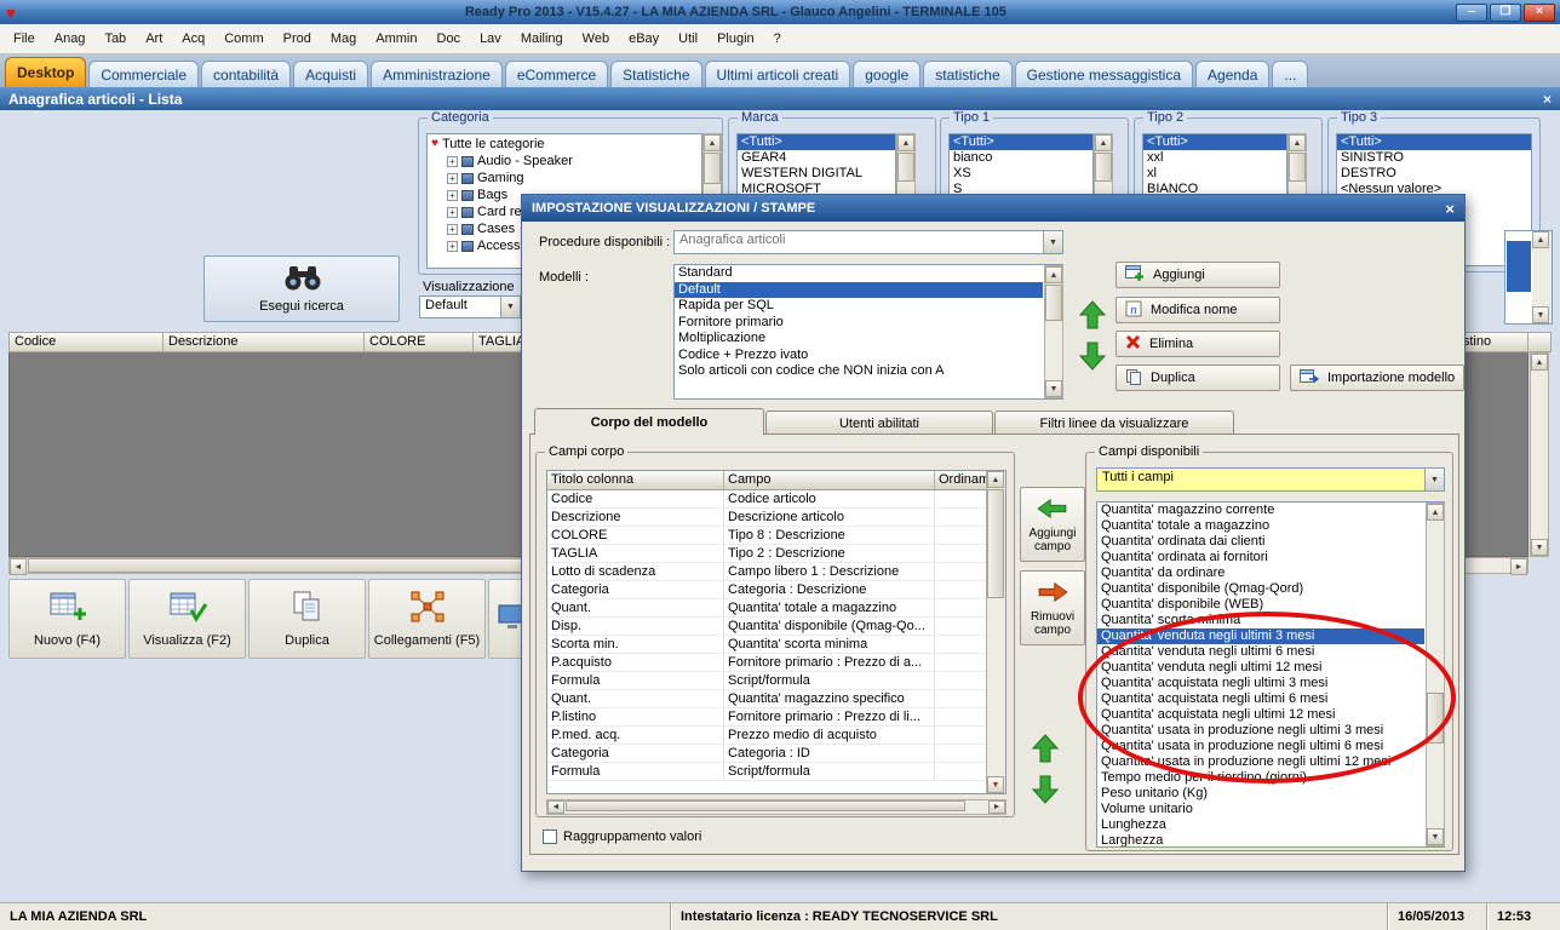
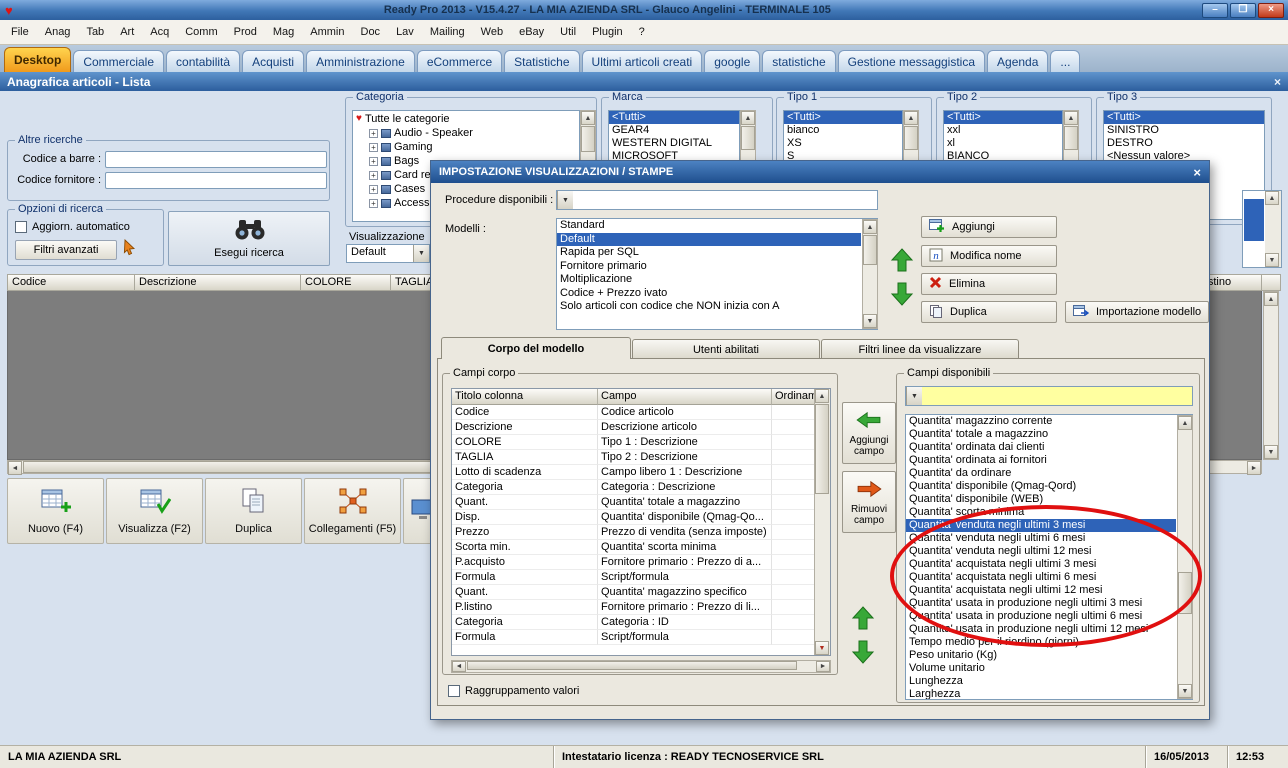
  ♥
  Ready Pro 2013 - V15.4.27 - LA MIA AZIENDA SRL - Glauco Angelini - TERMINALE 105
  –
  ❐
  ×
  File
  Anag
  Tab
  Art
  Acq
  Comm
  Prod
  Mag
  Ammin
  Doc
  Lav
  Mailing
  Web
  eBay
  Util
  Plugin
  ?
  Desktop
  Commerciale
  contabilità
  Acquisti
  Amministrazione
  eCommerce
  Statistiche
  Ultimi articoli creati
  google
  statistiche
  Gestione messaggistica
  Agenda
  ...
  Anagrafica articoli - Lista
  ×
+ Altre ricerche
+ Codice a barre :
+ Codice fornitore :
+ Opzioni di ricerca
+ Aggiorn. automatico
+ Filtri avanzati
  Esegui ricerca
  Categoria
  ♥
  Tutte le categorie
  +
  Audio - Speaker
  +
  Gaming
  +
  Bags
  +
  +
  Cases
  +
  Marca
  <Tutti>
  GEAR4
  WESTERN DIGITAL
  MICROSOFT
  Tipo 1
  <Tutti>
  bianco
  XS
  S
  Tipo 2
  <Tutti>
  xxl
  xl
  BIANCO
  Tipo 3
  <Tutti>
  SINISTRO
  DESTRO
  <Nessun valore>
  Visualizzazione
  Default
  Codice
  Descrizione
  COLORE
  TAGLI
  Nuovo (F4)
  Visualizza (F2)
  Duplica
  Collegamenti (F5)
  IMPOSTAZIONE VISUALIZZAZIONI / STAMPE
  ×
  Procedure disponibili :
- Anagrafica articoli
  Modelli :
  Standard
  Default
  Rapida per SQL
  Fornitore primario
  Moltiplicazione
  Codice + Prezzo ivato
  Solo articoli con codice che NON inizia con A
  Aggiungi
  n
  Modifica nome
  Elimina
  Duplica
  Importazione modello
  Corpo del modello
  Utenti abilitati
  Filtri linee da visualizzare
  Campi corpo
  Titolo colonna
  Campo
  Codice
  Codice articolo
  Descrizione
  Descrizione articolo
  COLORE
- Tipo 8 : Descrizione
+ Tipo 1 : Descrizione
  TAGLIA
  Tipo 2 : Descrizione
  Lotto di scadenza
  Campo libero 1 : Descrizione
  Categoria
  Categoria : Descrizione
  Quant.
  Quantita' totale a magazzino
  Disp.
  Quantita' disponibile (Qmag-Qo...
+ Prezzo
+ Prezzo di vendita (senza imposte)
  Scorta min.
  Quantita' scorta minima
  P.acquisto
  Fornitore primario : Prezzo di a...
  Formula
  Script/formula
  Quant.
  Quantita' magazzino specifico
  P.listino
  Fornitore primario : Prezzo di li...
- P.med. acq.
- Prezzo medio di acquisto
  Categoria
  Categoria : ID
  Formula
  Script/formula
  Aggiungi campo
  Rimuovi campo
  Campi disponibili
- Tutti i campi
  Quantita' magazzino corrente
  Quantita' totale a magazzino
  Quantita' ordinata dai clienti
  Quantita' ordinata ai fornitori
  Quantita' da ordinare
  Quantita' disponibile (Qmag-Qord)
  Quantita' disponibile (WEB)
  Quantita' scorta minima
  Quantita' venduta negli ultimi 3 mesi
  Quantita' venduta negli ultimi 6 mesi
  Quantita' venduta negli ultimi 12 mesi
  Quantita' acquistata negli ultimi 3 mesi
  Quantita' acquistata negli ultimi 6 mesi
  Quantita' acquistata negli ultimi 12 mesi
  Quantita' usata in produzione negli ultimi 3 mesi
  Quantita' usata in produzione negli ultimi 6 mesi
  Quantita' usata in produzione negli ultimi 12 mesi
  Tempo medio per il riordino (giorni)
  Peso unitario (Kg)
  Volume unitario
  Lunghezza
  Larghezza
  Raggruppamento valori
  LA MIA AZIENDA SRL
  Intestatario licenza : READY TECNOSERVICE SRL
  16/05/2013
  12:53
